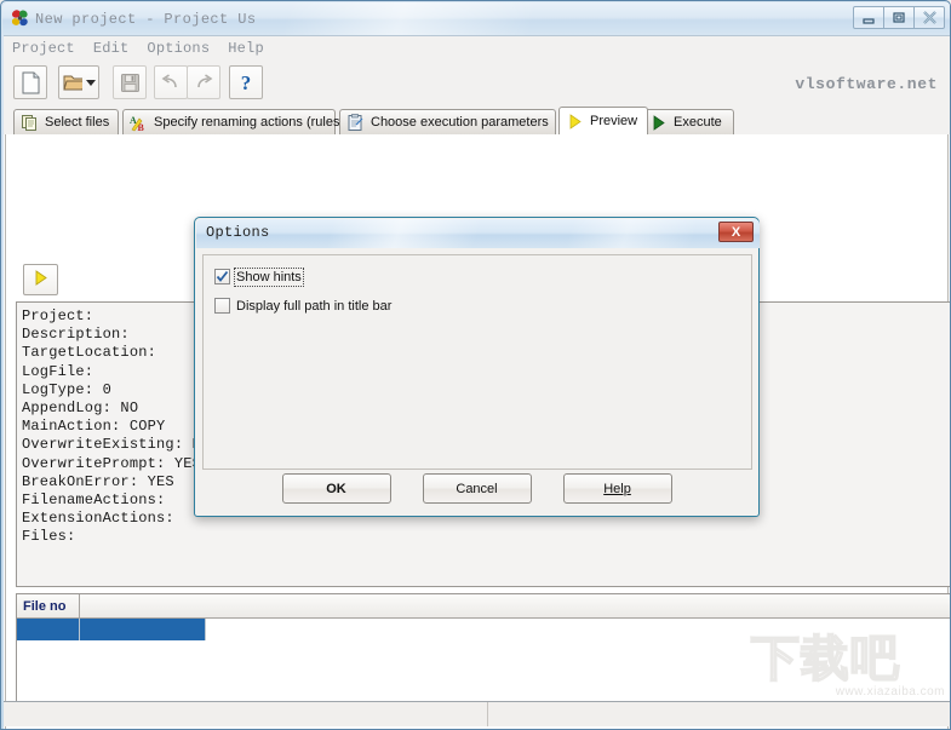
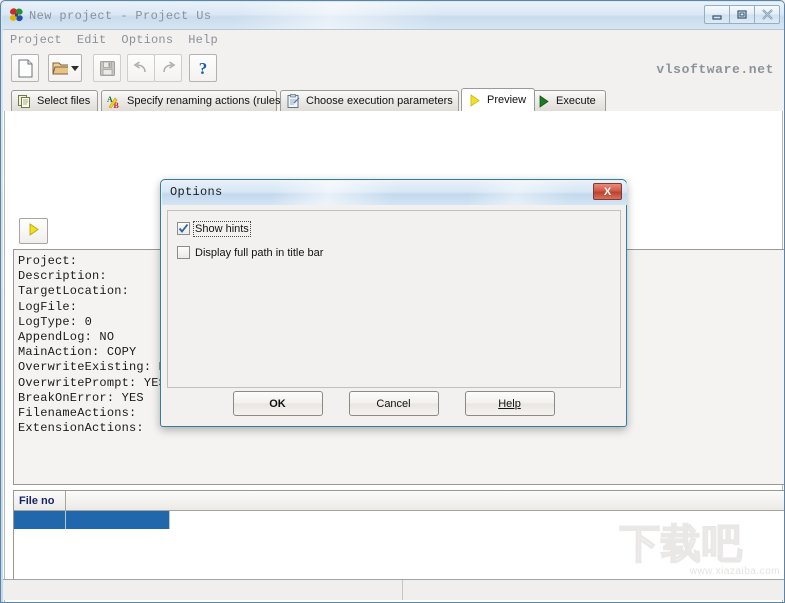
  New project - Project Us
  Project
  Edit
  Options
  Help
  ?
  vlsoftware.net
  Select files
  A
  B
  Specify renaming actions (rules
  Choose execution parameters
  Preview
  Execute
  Project:
  Description:
  TargetLocation:
  LogFile:
  LogType: 0
  AppendLog: NO
  MainAction: COPY
  OverwriteExisting:
  OverwritePrompt: YE
  BreakOnError: YES
  FilenameActions:
  ExtensionActions:
- Files:
  File no
  下载吧
  www.xiazaiba.com
  Options
  X
  Show hints
  Display full path in title bar
  OK
  Cancel
  Help
